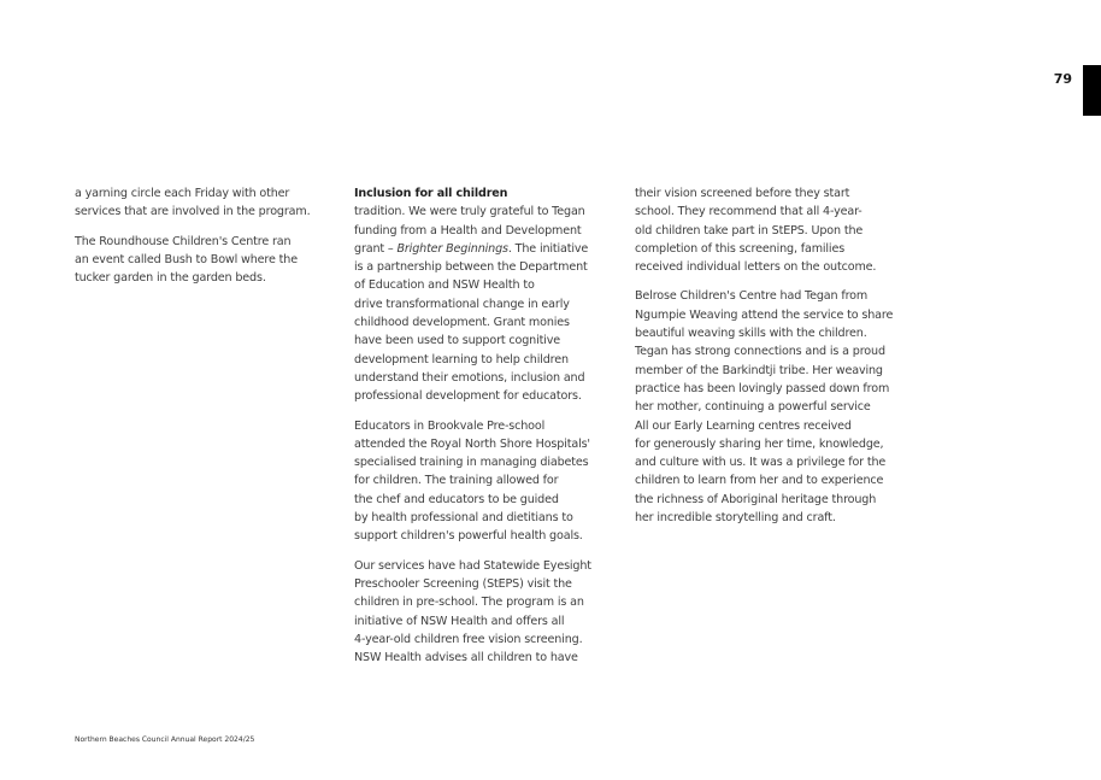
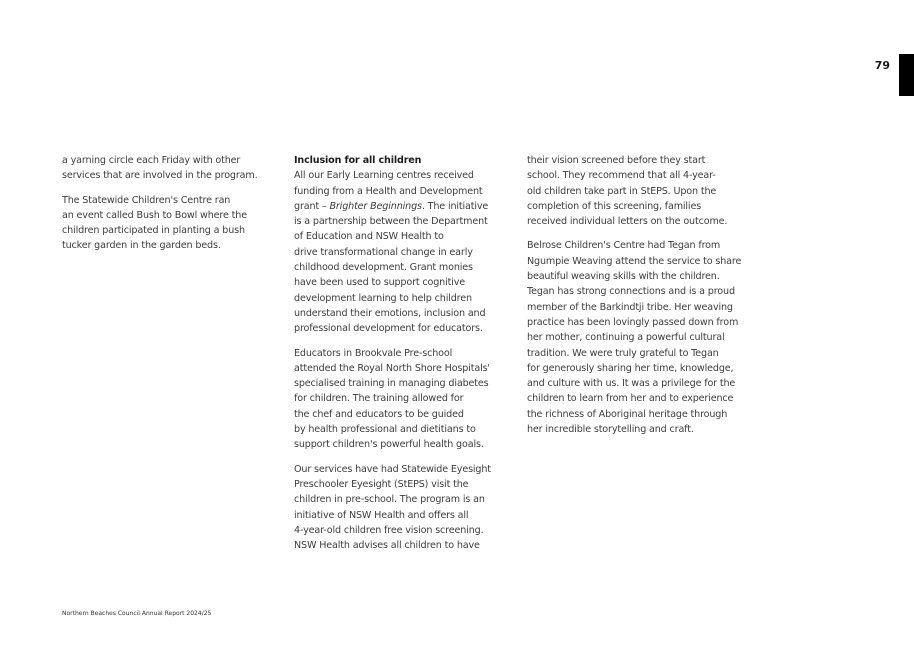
  79
  a yarning circle each Friday with other
  services that are involved in the program.
- The Roundhouse Children's Centre ran
+ The Statewide Children's Centre ran
  an event called Bush to Bowl where the
+ children participated in planting a bush
  tucker garden in the garden beds.
  Inclusion for all children
- tradition. We were truly grateful to Tegan
+ All our Early Learning centres received
  funding from a Health and Development
  grant – Brighter Beginnings. The initiative
  is a partnership between the Department
  of Education and NSW Health to
  drive transformational change in early
  childhood development. Grant monies
  have been used to support cognitive
  development learning to help children
  understand their emotions, inclusion and
  professional development for educators.
  Educators in Brookvale Pre-school
  attended the Royal North Shore Hospitals'
  specialised training in managing diabetes
  for children. The training allowed for
  the chef and educators to be guided
  by health professional and dietitians to
  support children's powerful health goals.
  Our services have had Statewide Eyesight
- Preschooler Screening (StEPS) visit the
+ Preschooler Eyesight (StEPS) visit the
  children in pre-school. The program is an
  initiative of NSW Health and offers all
  4-year-old children free vision screening.
  NSW Health advises all children to have
  their vision screened before they start
  school. They recommend that all 4-year-
  old children take part in StEPS. Upon the
  completion of this screening, families
  received individual letters on the outcome.
  Belrose Children's Centre had Tegan from
  Ngumpie Weaving attend the service to share
  beautiful weaving skills with the children.
  Tegan has strong connections and is a proud
  member of the Barkindtji tribe. Her weaving
  practice has been lovingly passed down from
- her mother, continuing a powerful service
+ her mother, continuing a powerful cultural
- All our Early Learning centres received
+ tradition. We were truly grateful to Tegan
  for generously sharing her time, knowledge,
  and culture with us. It was a privilege for the
  children to learn from her and to experience
  the richness of Aboriginal heritage through
  her incredible storytelling and craft.
